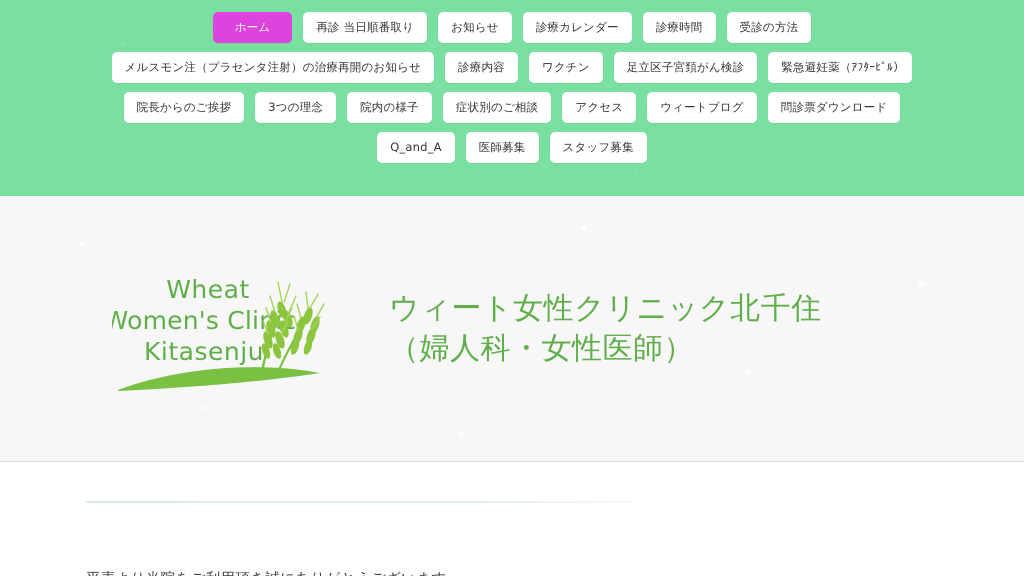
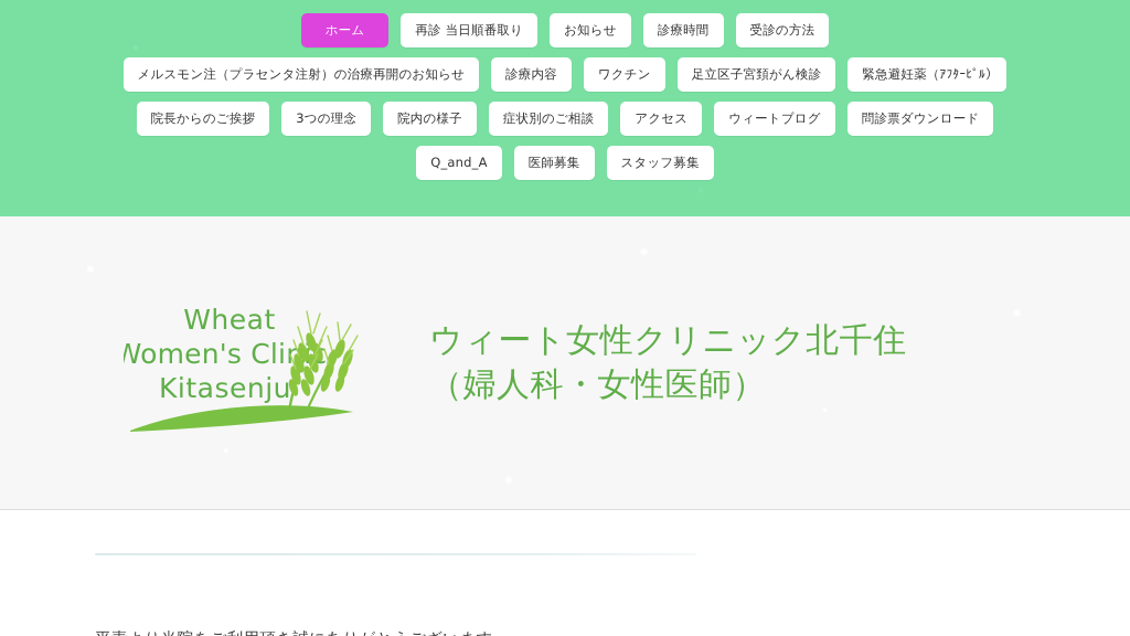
  ホーム
  再診 当日順番取り
  お知らせ
- 診療カレンダー
  診療時間
  受診の方法
  メルスモン注（プラセンタ注射）の治療再開のお知らせ
  診療内容
  ワクチン
  足立区子宮頚がん検診
  緊急避妊薬（ｱﾌﾀｰﾋﾟﾙ）
  院長からのご挨拶
  3つの理念
  院内の様子
  症状別のご相談
  アクセス
  ウィートブログ
  問診票ダウンロード
  Q_and_A
  医師募集
  スタッフ募集
  Wheat
  Women's Clin
  Kitasenju
  ウィート女性クリニック北千住
  （婦人科・女性医師）
